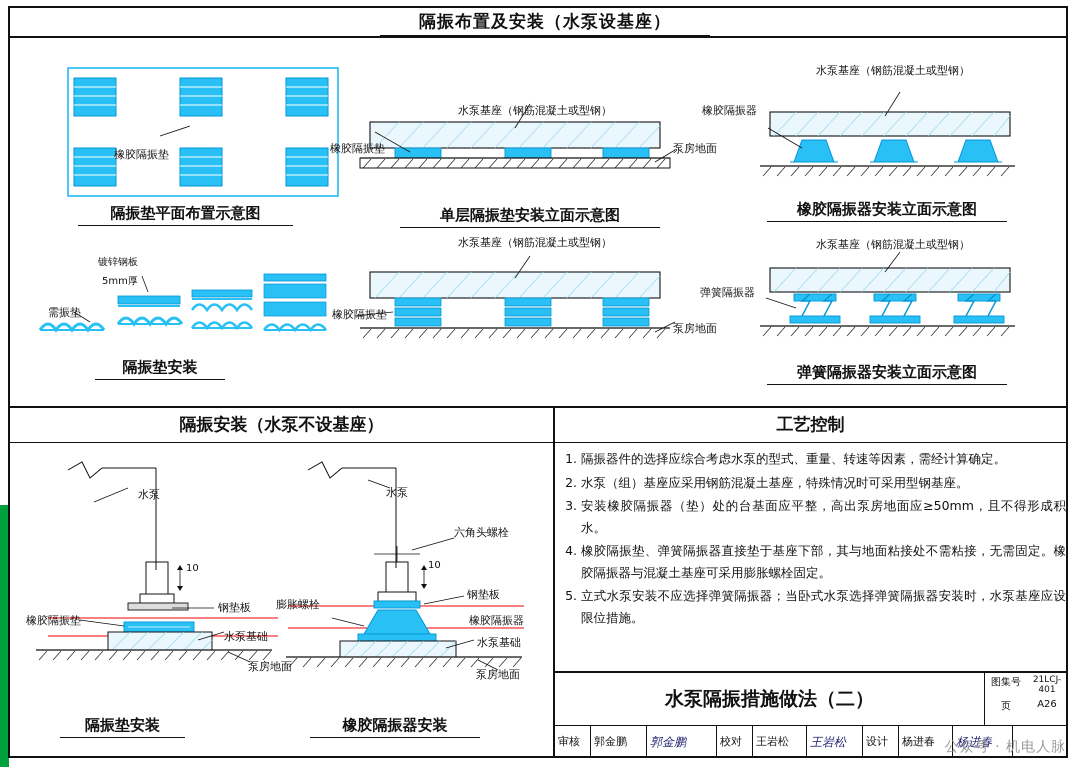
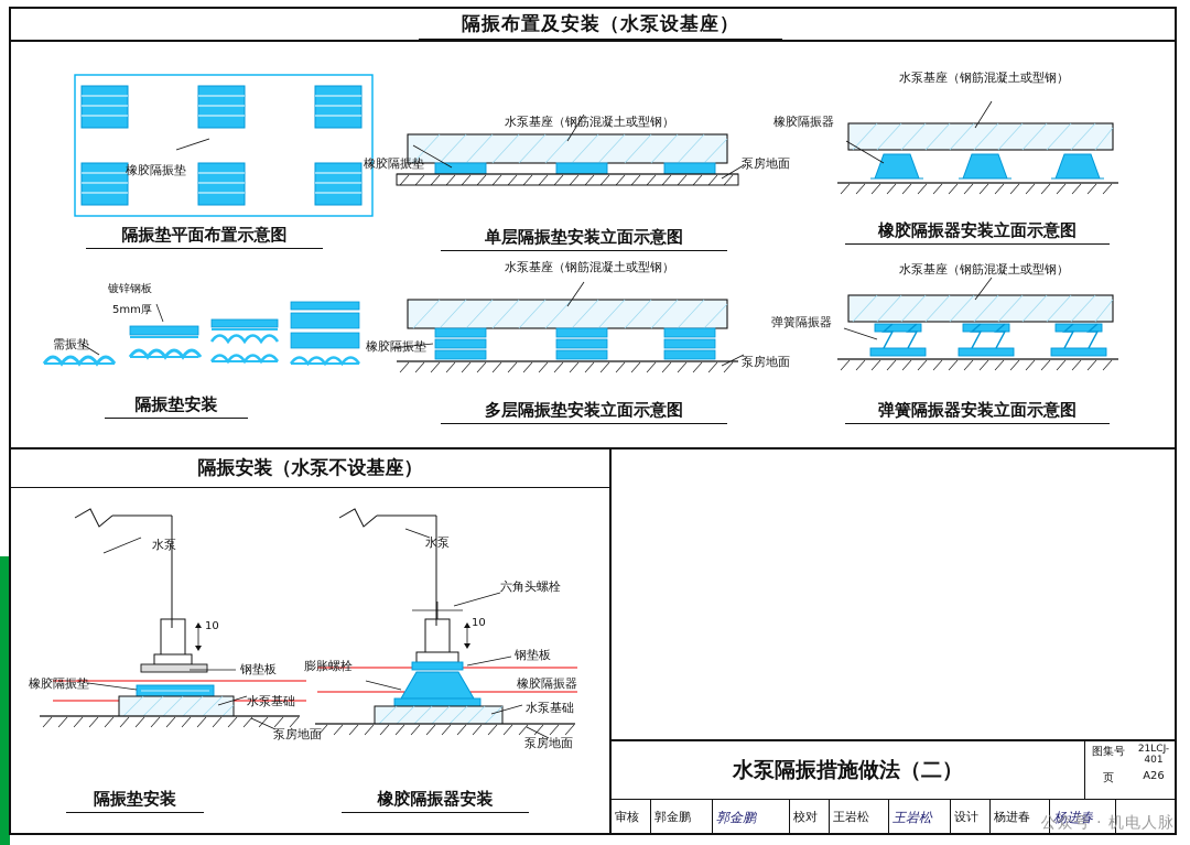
  隔振布置及安装（水泵设基座）
  橡胶隔振垫
  隔振垫平面布置示意图
  水泵基座（钢筋混凝土或型钢）
  橡胶隔振垫
  泵房地面
  单层隔振垫安装立面示意图
  水泵基座（钢筋混凝土或型钢）
  橡胶隔振器
  橡胶隔振器安装立面示意图
  镀锌钢板
  5mm厚
  需振垫
  隔振垫安装
  水泵基座（钢筋混凝土或型钢）
  橡胶隔振垫
  泵房地面
+ 多层隔振垫安装立面示意图
  水泵基座（钢筋混凝土或型钢）
  弹簧隔振器
  弹簧隔振器安装立面示意图
  隔振安装（水泵不设基座）
  水泵
  10
  钢垫板
  橡胶隔振垫
  水泵基础
  泵房地面
  隔振垫安装
  水泵
  六角头螺栓
  10
  膨胀螺栓
  钢垫板
  橡胶隔振器
  水泵基础
  泵房地面
  橡胶隔振器安装
- 工艺控制
- 隔振器件的选择应综合考虑水泵的型式、重量、转速等因素，需经计算确定。
- 水泵（组）基座应采用钢筋混凝土基座，特殊情况时可采用型钢基座。
- 安装橡胶隔振器（垫）处的台基面应平整，高出泵房地面应≥50mm，且不得形成积水。
- 橡胶隔振垫、弹簧隔振器直接垫于基座下部，其与地面粘接处不需粘接，无需固定。橡胶隔振器与混凝土基座可采用膨胀螺栓固定。
- 立式水泵安装不应选择弹簧隔振器；当卧式水泵选择弹簧隔振器安装时，水泵基座应设限位措施。
  水泵隔振措施做法（二）
  图集号
  21LCJ-401
  页
  A26
  审核
  郭金鹏
  郭金鹏
  校对
  王岩松
  王岩松
  设计
  杨进春
  杨进春
  公众号 · 机电人脉
